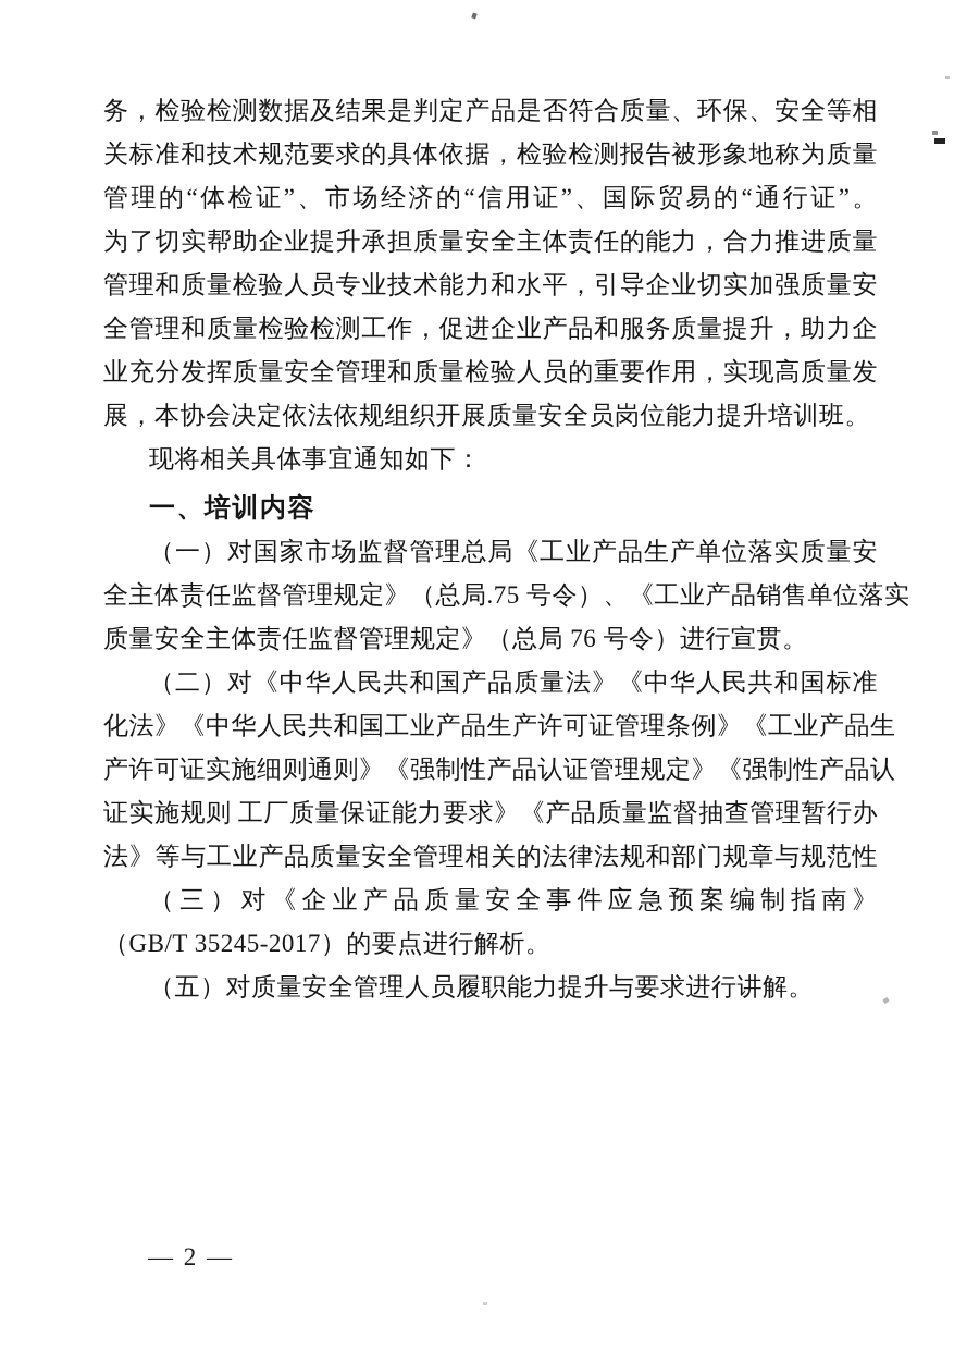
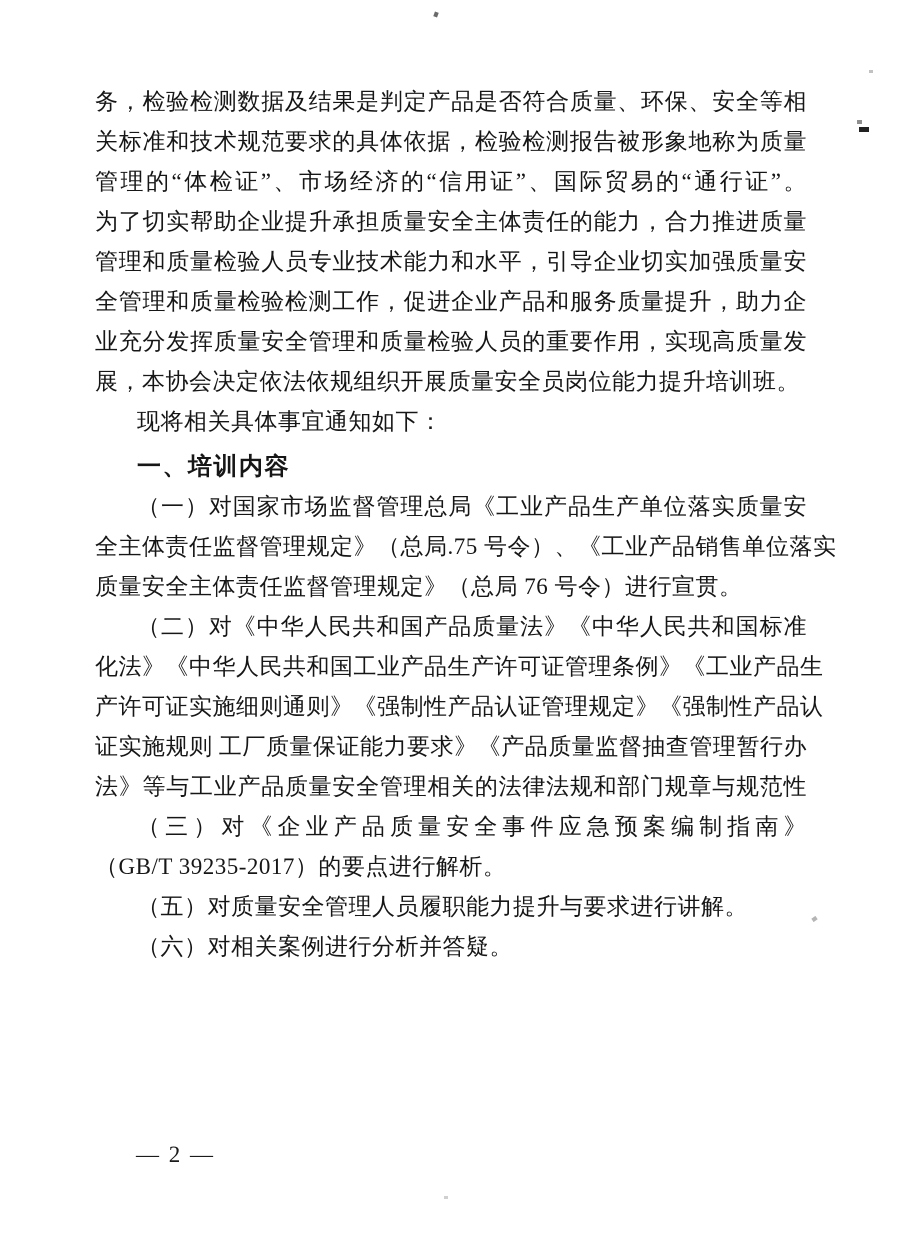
  务，检验检测数据及结果是判定产品是否符合质量、环保、安全等相
  关标准和技术规范要求的具体依据，检验检测报告被形象地称为质量
  管理的“体检证”、市场经济的“信用证”、国际贸易的“通行证”。
  为了切实帮助企业提升承担质量安全主体责任的能力，合力推进质量
  管理和质量检验人员专业技术能力和水平，引导企业切实加强质量安
  全管理和质量检验检测工作，促进企业产品和服务质量提升，助力企
  业充分发挥质量安全管理和质量检验人员的重要作用，实现高质量发
  展，本协会决定依法依规组织开展质量安全员岗位能力提升培训班。
  现将相关具体事宜通知如下：
  一、培训内容
  （一）对国家市场监督管理总局《工业产品生产单位落实质量安
  全主体责任监督管理规定》（总局.75 号令）、《工业产品销售单位落实
  质量安全主体责任监督管理规定》（总局 76 号令）进行宣贯。
  （二）对《中华人民共和国产品质量法》《中华人民共和国标准
  化法》《中华人民共和国工业产品生产许可证管理条例》《工业产品生
  产许可证实施细则通则》《强制性产品认证管理规定》《强制性产品认
  证实施规则 工厂质量保证能力要求》《产品质量监督抽查管理暂行办
  法》等与工业产品质量安全管理相关的法律法规和部门规章与规范性
  （三）对《企业产品质量安全事件应急预案编制指南》
- （GB/T 35245-2017）的要点进行解析。
+ （GB/T 39235-2017）的要点进行解析。
  （五）对质量安全管理人员履职能力提升与要求进行讲解。
+ （六）对相关案例进行分析并答疑。
  — 2 —
